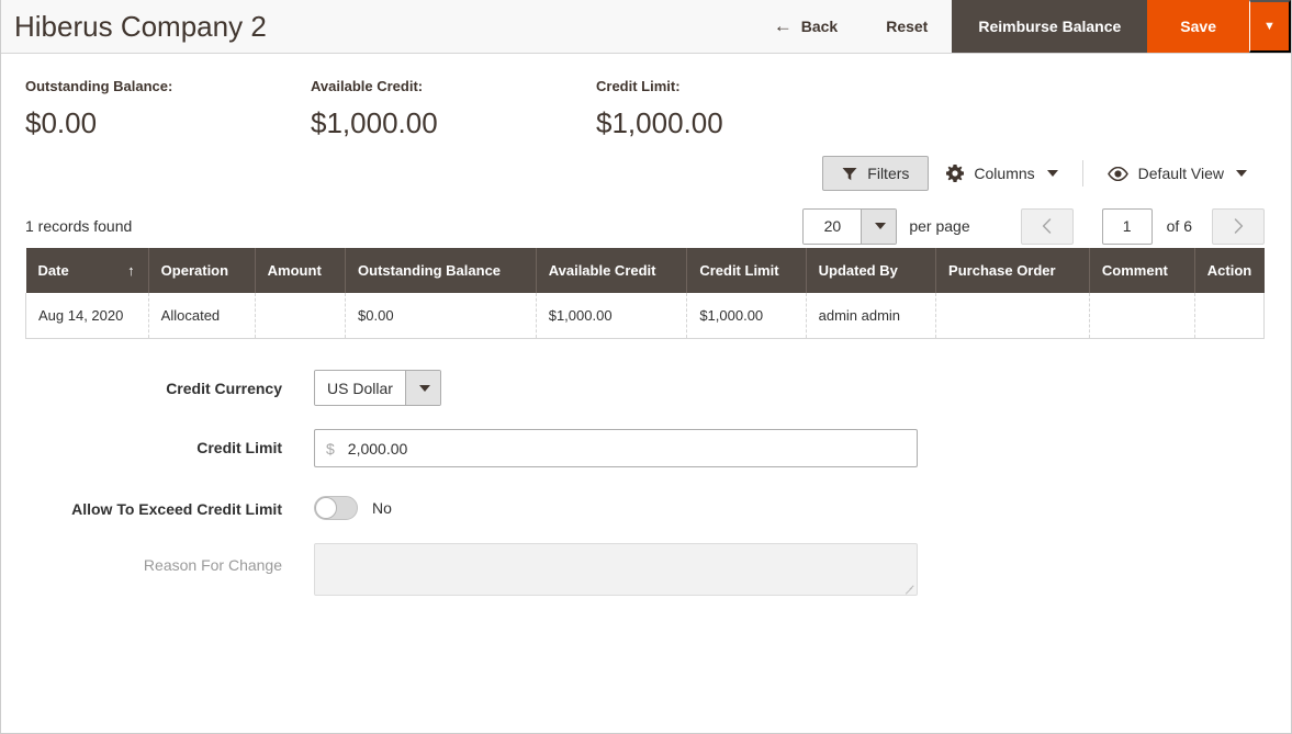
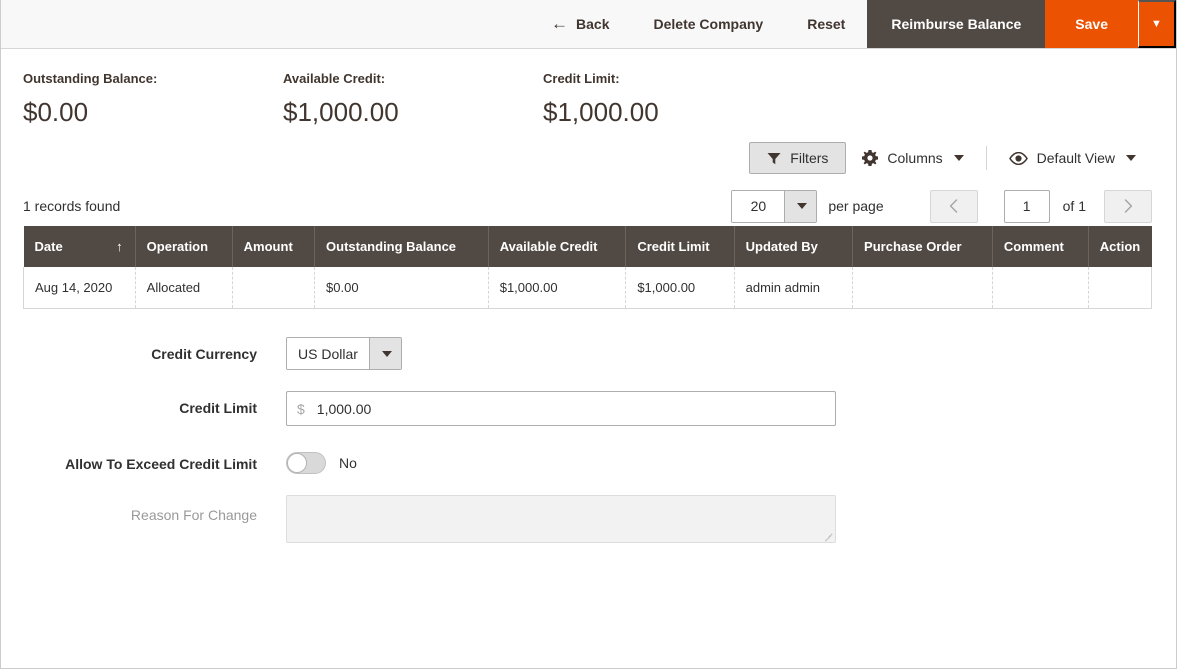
- Hiberus Company 2
  ←
  Back
+ Delete Company
  Reset
  Reimburse Balance
  Save
  ▼
  Outstanding Balance:
  $0.00
  Available Credit:
  $1,000.00
  Credit Limit:
  $1,000.00
  Filters
  Columns
  Default View
  1 records found
  20
  per page
  1
- of 6
+ of 1
  Date ↑	Operation	Amount	Outstanding Balance	Available Credit	Credit Limit	Updated By	Purchase Order	Comment	Action
  Aug 14, 2020	Allocated		$0.00	$1,000.00	$1,000.00	admin admin
  Credit Currency
  US Dollar
  Credit Limit
  $
- 2,000.00
+ 1,000.00
  Allow To Exceed Credit Limit
  No
  Reason For Change
